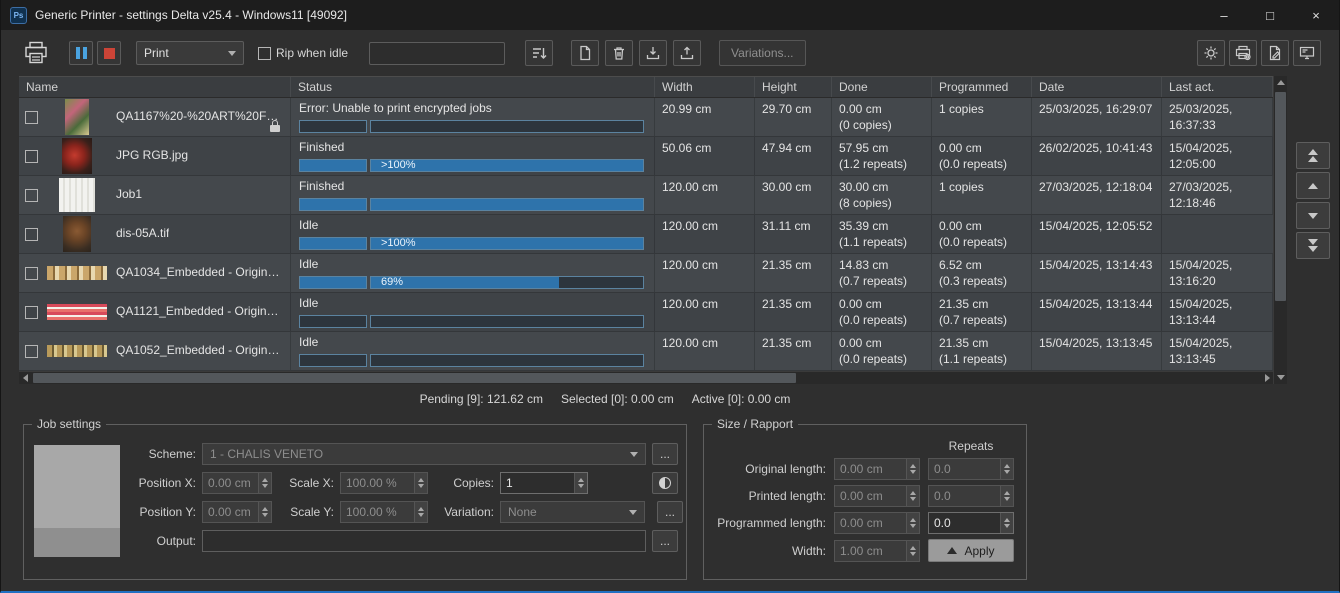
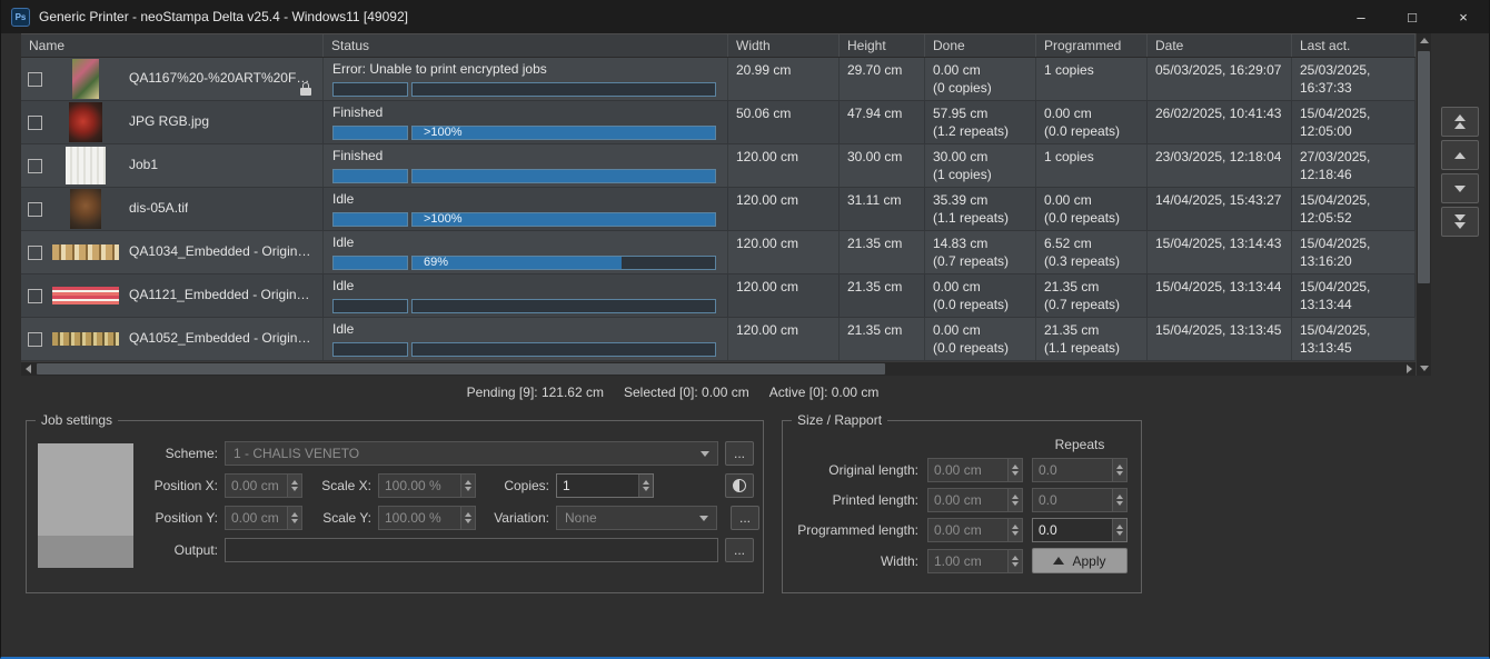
  Ps
- Generic Printer - settings Delta v25.4 - Windows11 [49092]
+ Generic Printer - neoStampa Delta v25.4 - Windows11 [49092]
  –
  □
  ×
- Print
- Rip when idle
- Variations...
  Name
  Status
  Width
  Height
  Done
  Programmed
  Date
  Last act.
  QA1167%20-%20ART%20FLO
  Error: Unable to print encrypted jobs
  20.99 cm
  29.70 cm
  0.00 cm
  (0 copies)
  1 copies
- 25/03/2025, 16:29:07
+ 05/03/2025, 16:29:07
  25/03/2025, 16:37:33
  JPG RGB.jpg
  Finished
  >100%
  50.06 cm
  47.94 cm
  57.95 cm
  (1.2 repeats)
  0.00 cm
  (0.0 repeats)
  26/02/2025, 10:41:43
  15/04/2025, 12:05:00
  Job1
  Finished
  120.00 cm
  30.00 cm
  30.00 cm
- (8 copies)
+ (1 copies)
  1 copies
- 27/03/2025, 12:18:04
+ 23/03/2025, 12:18:04
  27/03/2025, 12:18:46
  dis-05A.tif
  Idle
  >100%
  120.00 cm
  31.11 cm
  35.39 cm
  (1.1 repeats)
  0.00 cm
  (0.0 repeats)
+ 14/04/2025, 15:43:27
  15/04/2025, 12:05:52
  QA1034_Embedded - Originale
  Idle
  69%
  120.00 cm
  21.35 cm
  14.83 cm
  (0.7 repeats)
  6.52 cm
  (0.3 repeats)
  15/04/2025, 13:14:43
  15/04/2025, 13:16:20
  QA1121_Embedded - Originale
  Idle
  120.00 cm
  21.35 cm
  0.00 cm
  (0.0 repeats)
  21.35 cm
  (0.7 repeats)
  15/04/2025, 13:13:44
  15/04/2025, 13:13:44
  QA1052_Embedded - Originale
  Idle
  120.00 cm
  21.35 cm
  0.00 cm
  (0.0 repeats)
  21.35 cm
  (1.1 repeats)
  15/04/2025, 13:13:45
  15/04/2025, 13:13:45
  Pending [9]: 121.62 cm
  Selected [0]: 0.00 cm
  Active [0]: 0.00 cm
  Job settings
  Scheme:
  1 - CHALIS VENETO
  ...
  Position X:
  0.00 cm
  Scale X:
  100.00 %
  Copies:
  1
  Position Y:
  0.00 cm
  Scale Y:
  100.00 %
  Variation:
  None
  ...
  Output:
  ...
  Size / Rapport
  Repeats
  Original length:
  0.00 cm
  0.0
  Printed length:
  0.00 cm
  0.0
  Programmed length:
  0.00 cm
  0.0
  Width:
  1.00 cm
  Apply
